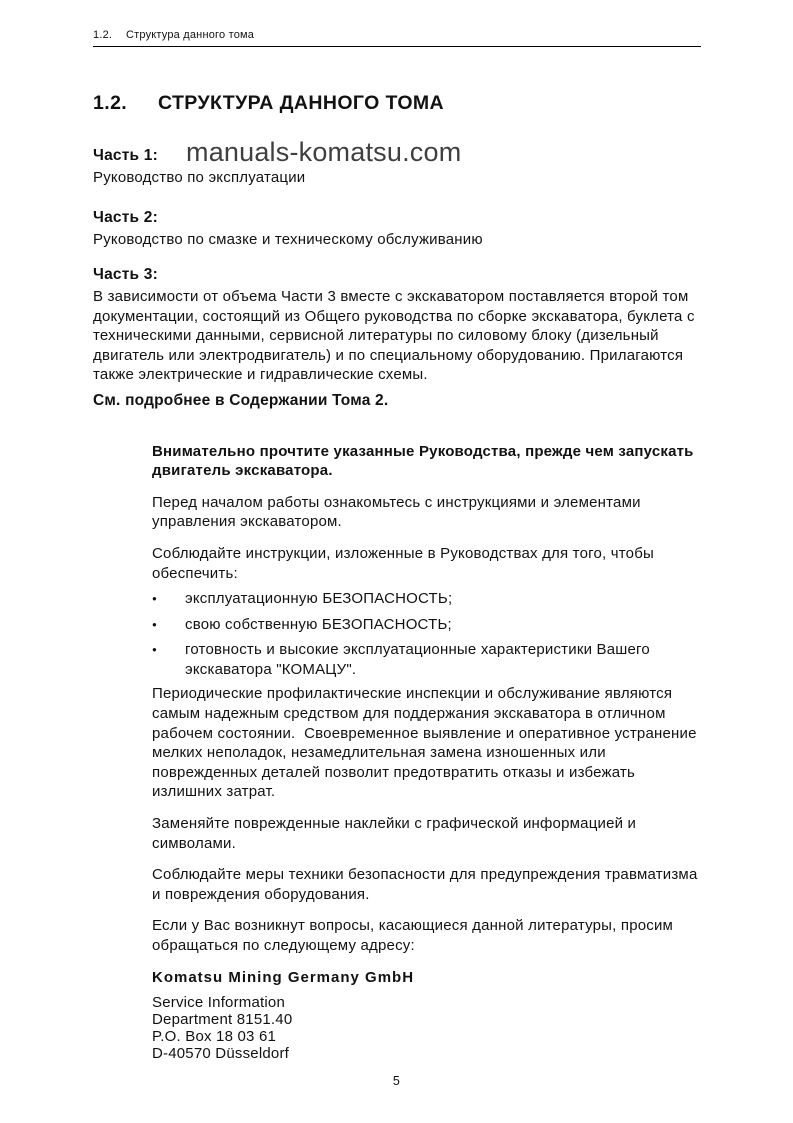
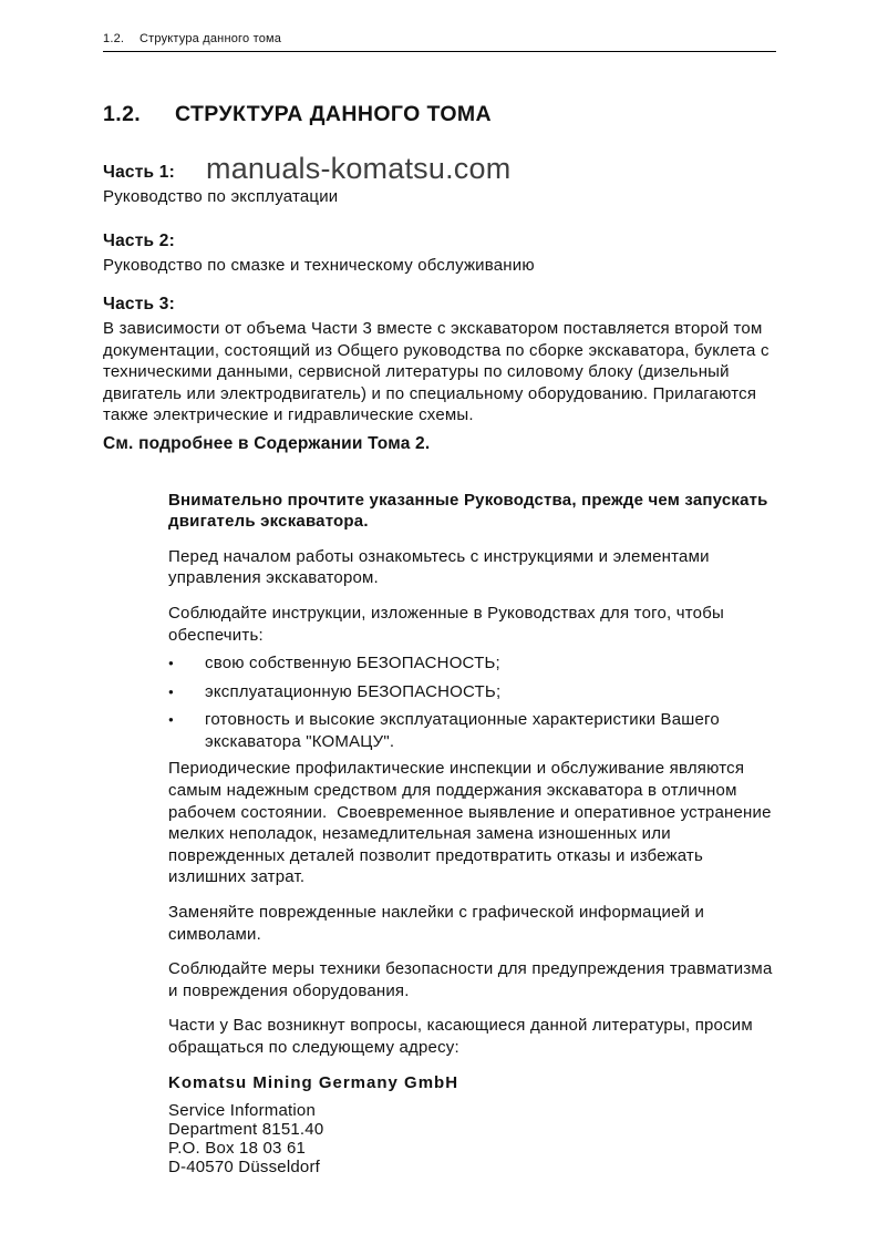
  1.2.
  Структура данного тома
  manuals-komatsu.com
  1.2.
  СТРУКТУРА ДАННОГО ТОМА
  Часть 1:
  Руководство по эксплуатации
  Часть 2:
  Руководство по смазке и техническому обслуживанию
  Часть 3:
  В зависимости от объема Части 3 вместе с экскаватором поставляется второй том документации, состоящий из Общего руководства по сборке экскаватора, буклета с техническими данными, сервисной литературы по силовому блоку (дизельный двигатель или электродвигатель) и по специальному оборудованию. Прилагаются также электрические и гидравлические схемы.
  См. подробнее в Содержании Тома 2.
  Внимательно прочтите указанные Руководства, прежде чем запускать двигатель экскаватора.
  Перед началом работы ознакомьтесь с инструкциями и элементами управления экскаватором.
  Соблюдайте инструкции, изложенные в Руководствах для того, чтобы обеспечить:
  ●
- эксплуатационную БЕЗОПАСНОСТЬ;
+ свою собственную БЕЗОПАСНОСТЬ;
  ●
- свою собственную БЕЗОПАСНОСТЬ;
+ эксплуатационную БЕЗОПАСНОСТЬ;
  ●
  готовность и высокие эксплуатационные характеристики Вашего экскаватора "КОМАЦУ".
  Периодические профилактические инспекции и обслуживание являются самым надежным средством для поддержания экскаватора в отличном рабочем состоянии. Своевременное выявление и оперативное устранение мелких неполадок, незамедлительная замена изношенных или поврежденных деталей позволит предотвратить отказы и избежать излишних затрат.
  Заменяйте поврежденные наклейки с графической информацией и символами.
  Соблюдайте меры техники безопасности для предупреждения травматизма и повреждения оборудования.
- Если у Вас возникнут вопросы, касающиеся данной литературы, просим обращаться по следующему адресу:
+ Части у Вас возникнут вопросы, касающиеся данной литературы, просим обращаться по следующему адресу:
  Komatsu Mining Germany GmbH
  Service Information
  Department 8151.40
  P.O. Box 18 03 61
  D-40570 Düsseldorf
- 5
